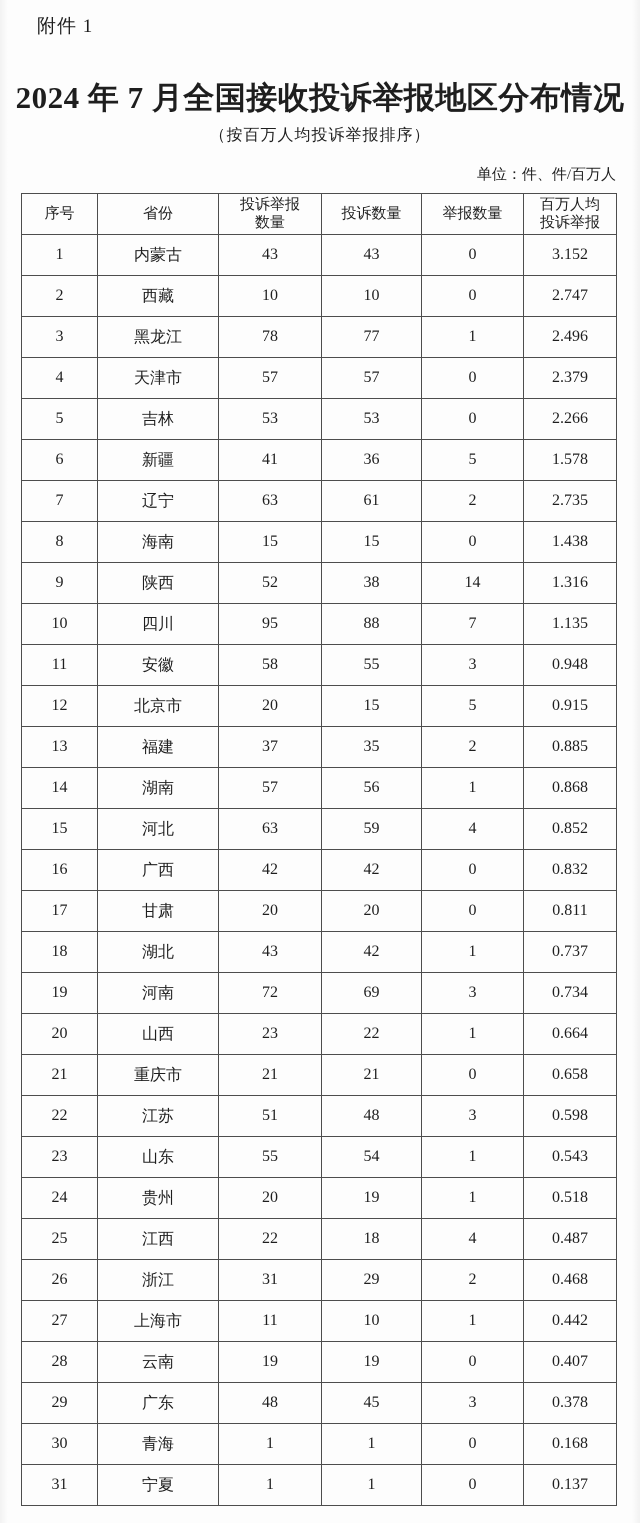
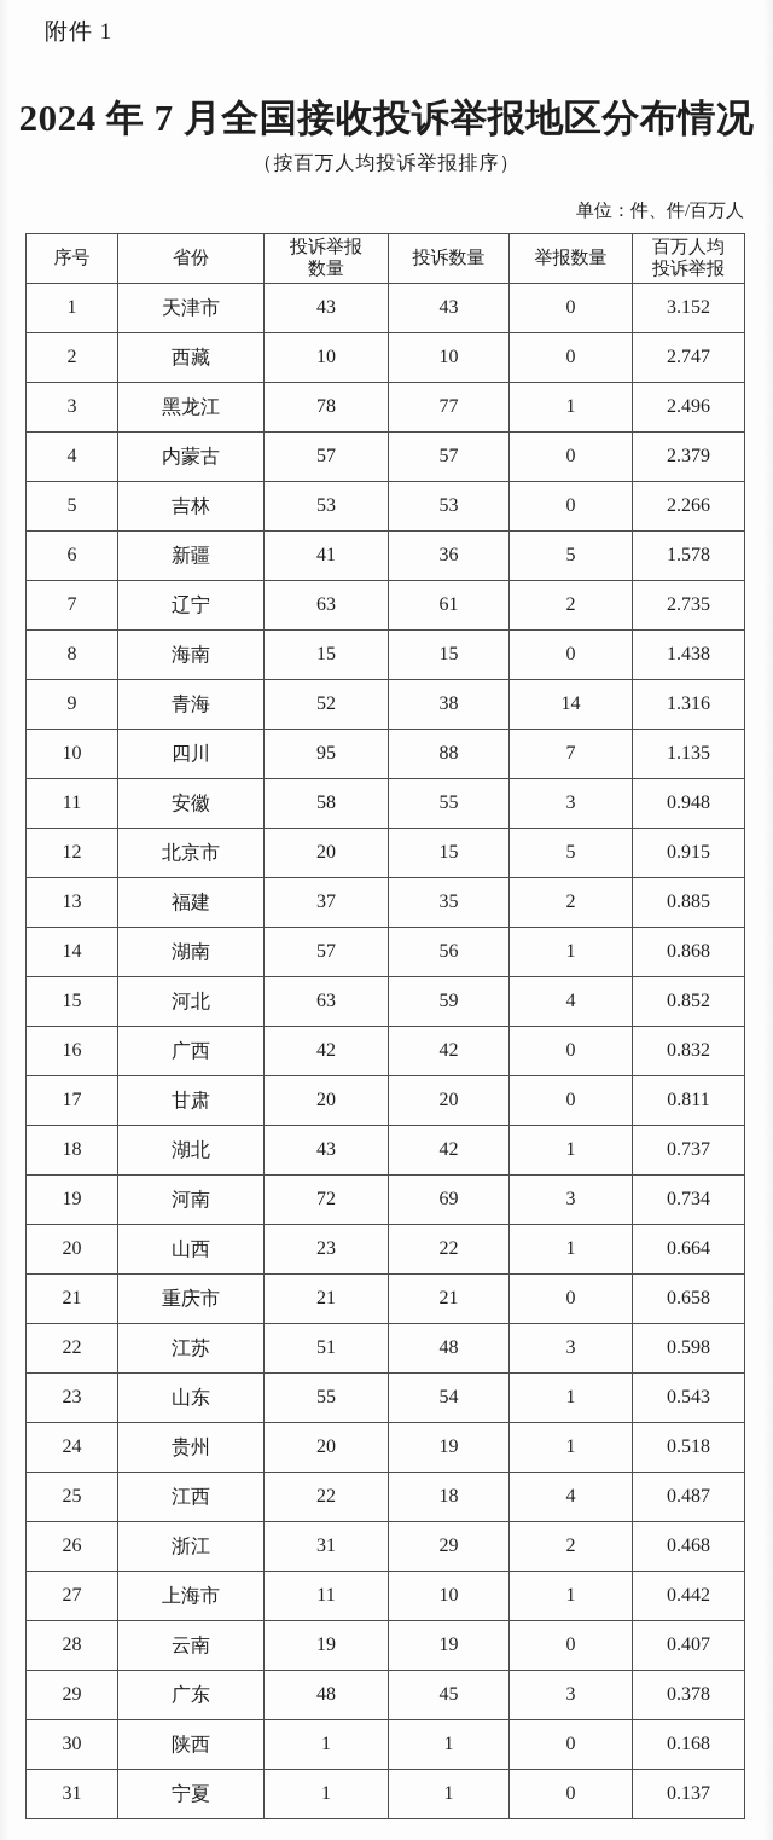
  附件 1
  2024 年 7 月全国接收投诉举报地区分布情况
  （按百万人均投诉举报排序）
  单位：件、件/百万人
  序号	省份	投诉举报数量	投诉数量	举报数量	百万人均投诉举报
- 1	内蒙古	43	43	0	3.152
+ 1	天津市	43	43	0	3.152
  2	西藏	10	10	0	2.747
  3	黑龙江	78	77	1	2.496
- 4	天津市	57	57	0	2.379
+ 4	内蒙古	57	57	0	2.379
  5	吉林	53	53	0	2.266
  6	新疆	41	36	5	1.578
  7	辽宁	63	61	2	2.735
  8	海南	15	15	0	1.438
- 9	陕西	52	38	14	1.316
+ 9	青海	52	38	14	1.316
  10	四川	95	88	7	1.135
  11	安徽	58	55	3	0.948
  12	北京市	20	15	5	0.915
  13	福建	37	35	2	0.885
  14	湖南	57	56	1	0.868
  15	河北	63	59	4	0.852
  16	广西	42	42	0	0.832
  17	甘肃	20	20	0	0.811
  18	湖北	43	42	1	0.737
  19	河南	72	69	3	0.734
  20	山西	23	22	1	0.664
  21	重庆市	21	21	0	0.658
  22	江苏	51	48	3	0.598
  23	山东	55	54	1	0.543
  24	贵州	20	19	1	0.518
  25	江西	22	18	4	0.487
  26	浙江	31	29	2	0.468
  27	上海市	11	10	1	0.442
  28	云南	19	19	0	0.407
  29	广东	48	45	3	0.378
- 30	青海	1	1	0	0.168
+ 30	陕西	1	1	0	0.168
  31	宁夏	1	1	0	0.137
